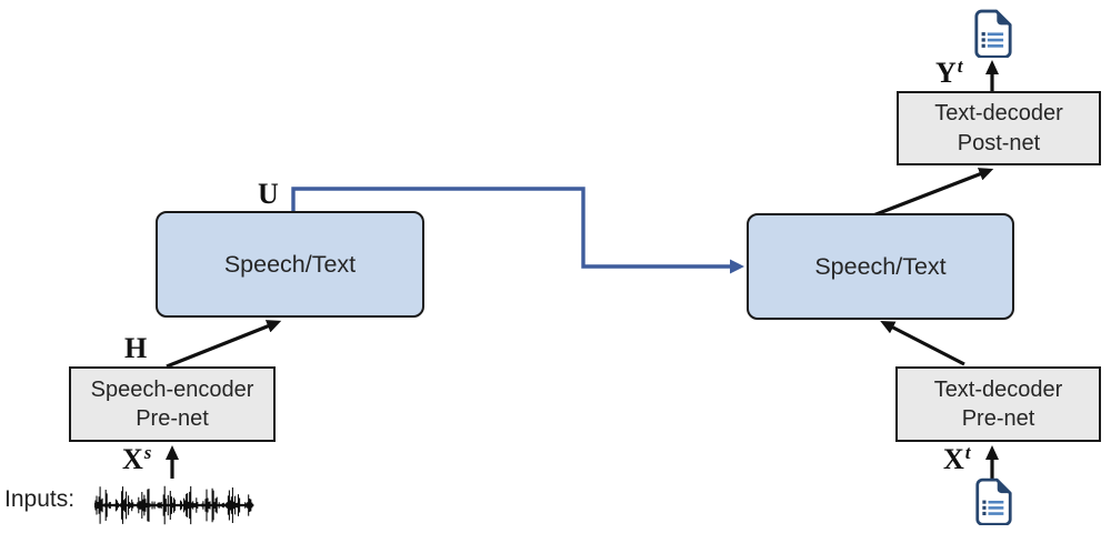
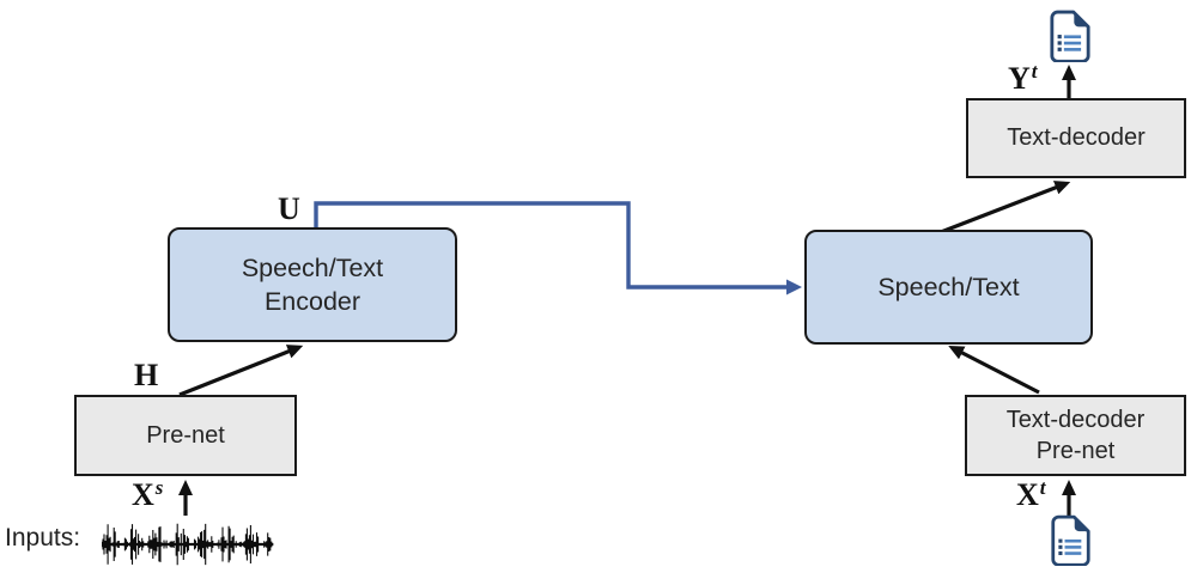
  Speech/Text
+ Encoder
  Speech/Text
  Text-decoder
- Post-net
- Speech-encoder
  Pre-net
  Text-decoder
  Pre-net
  U
  H
  Xs
  Xt
  Yt
  Inputs:
